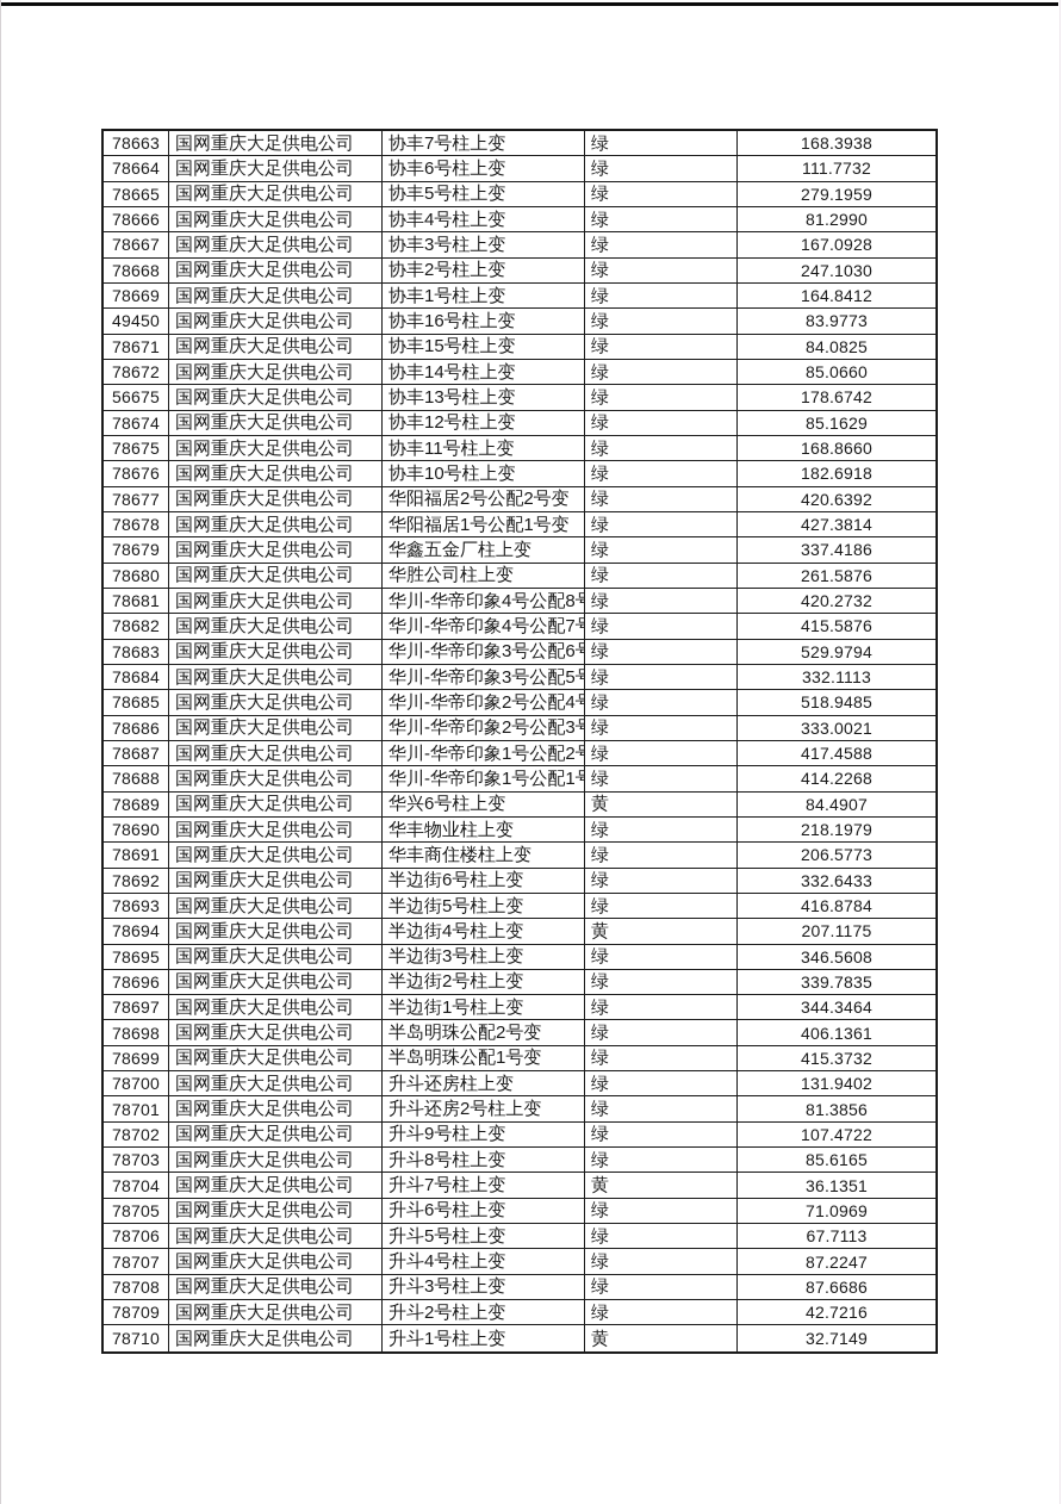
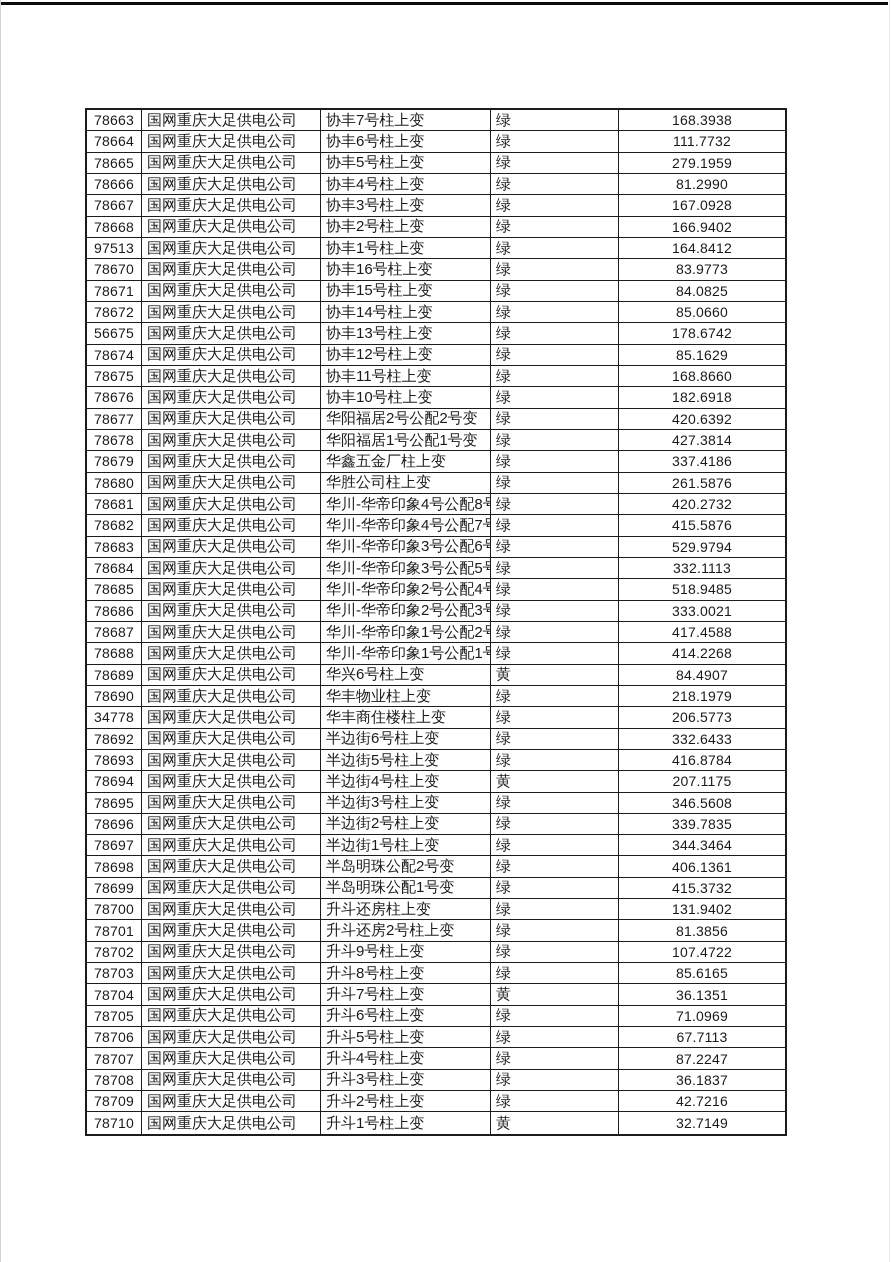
  78663
  国网重庆大足供电公司
  协丰7号柱上变
  绿
  168.3938
  78664
  国网重庆大足供电公司
  协丰6号柱上变
  绿
  111.7732
  78665
  国网重庆大足供电公司
  协丰5号柱上变
  绿
  279.1959
  78666
  国网重庆大足供电公司
  协丰4号柱上变
  绿
  81.2990
  78667
  国网重庆大足供电公司
  协丰3号柱上变
  绿
  167.0928
  78668
  国网重庆大足供电公司
  协丰2号柱上变
  绿
- 247.1030
+ 166.9402
- 78669
+ 97513
  国网重庆大足供电公司
  协丰1号柱上变
  绿
  164.8412
- 49450
+ 78670
  国网重庆大足供电公司
  协丰16号柱上变
  绿
  83.9773
  78671
  国网重庆大足供电公司
  协丰15号柱上变
  绿
  84.0825
  78672
  国网重庆大足供电公司
  协丰14号柱上变
  绿
  85.0660
  56675
  国网重庆大足供电公司
  协丰13号柱上变
  绿
  178.6742
  78674
  国网重庆大足供电公司
  协丰12号柱上变
  绿
  85.1629
  78675
  国网重庆大足供电公司
  协丰11号柱上变
  绿
  168.8660
  78676
  国网重庆大足供电公司
  协丰10号柱上变
  绿
  182.6918
  78677
  国网重庆大足供电公司
  华阳福居2号公配2号变
  绿
  420.6392
  78678
  国网重庆大足供电公司
  华阳福居1号公配1号变
  绿
  427.3814
  78679
  国网重庆大足供电公司
  华鑫五金厂柱上变
  绿
  337.4186
  78680
  国网重庆大足供电公司
  华胜公司柱上变
  绿
  261.5876
  78681
  国网重庆大足供电公司
  华川-华帝印象4号公配8号
  绿
  420.2732
  78682
  国网重庆大足供电公司
  华川-华帝印象4号公配7号
  绿
  415.5876
  78683
  国网重庆大足供电公司
  华川-华帝印象3号公配6号
  绿
  529.9794
  78684
  国网重庆大足供电公司
  华川-华帝印象3号公配5号
  绿
  332.1113
  78685
  国网重庆大足供电公司
  华川-华帝印象2号公配4号
  绿
  518.9485
  78686
  国网重庆大足供电公司
  华川-华帝印象2号公配3号
  绿
  333.0021
  78687
  国网重庆大足供电公司
  华川-华帝印象1号公配2号
  绿
  417.4588
  78688
  国网重庆大足供电公司
  华川-华帝印象1号公配1号
  绿
  414.2268
  78689
  国网重庆大足供电公司
  华兴6号柱上变
  黄
  84.4907
  78690
  国网重庆大足供电公司
  华丰物业柱上变
  绿
  218.1979
- 78691
+ 34778
  国网重庆大足供电公司
  华丰商住楼柱上变
  绿
  206.5773
  78692
  国网重庆大足供电公司
  半边街6号柱上变
  绿
  332.6433
  78693
  国网重庆大足供电公司
  半边街5号柱上变
  绿
  416.8784
  78694
  国网重庆大足供电公司
  半边街4号柱上变
  黄
  207.1175
  78695
  国网重庆大足供电公司
  半边街3号柱上变
  绿
  346.5608
  78696
  国网重庆大足供电公司
  半边街2号柱上变
  绿
  339.7835
  78697
  国网重庆大足供电公司
  半边街1号柱上变
  绿
  344.3464
  78698
  国网重庆大足供电公司
  半岛明珠公配2号变
  绿
  406.1361
  78699
  国网重庆大足供电公司
  半岛明珠公配1号变
  绿
  415.3732
  78700
  国网重庆大足供电公司
  升斗还房柱上变
  绿
  131.9402
  78701
  国网重庆大足供电公司
  升斗还房2号柱上变
  绿
  81.3856
  78702
  国网重庆大足供电公司
  升斗9号柱上变
  绿
  107.4722
  78703
  国网重庆大足供电公司
  升斗8号柱上变
  绿
  85.6165
  78704
  国网重庆大足供电公司
  升斗7号柱上变
  黄
  36.1351
  78705
  国网重庆大足供电公司
  升斗6号柱上变
  绿
  71.0969
  78706
  国网重庆大足供电公司
  升斗5号柱上变
  绿
  67.7113
  78707
  国网重庆大足供电公司
  升斗4号柱上变
  绿
  87.2247
  78708
  国网重庆大足供电公司
  升斗3号柱上变
  绿
- 87.6686
+ 36.1837
  78709
  国网重庆大足供电公司
  升斗2号柱上变
  绿
  42.7216
  78710
  国网重庆大足供电公司
  升斗1号柱上变
  黄
  32.7149
